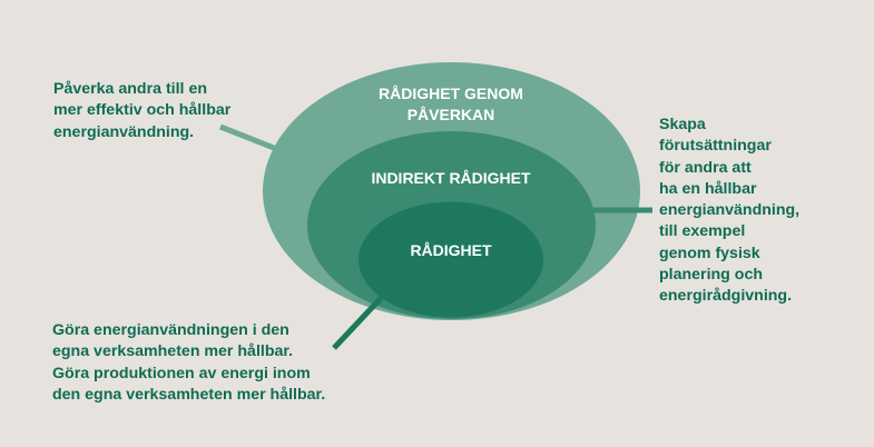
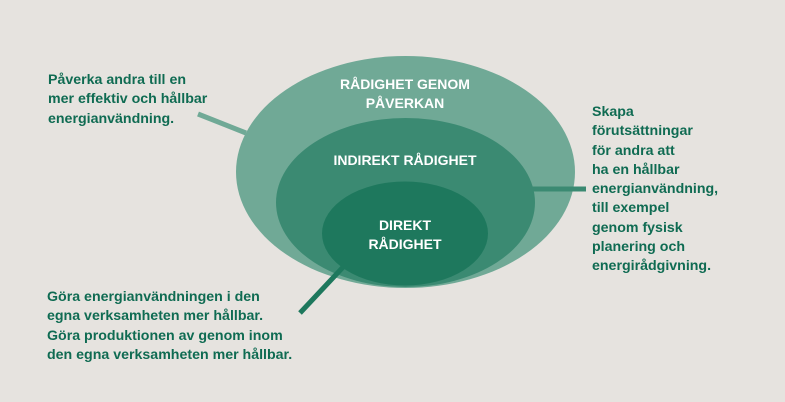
  RÅDIGHET GENOM
  PÅVERKAN
  INDIREKT RÅDIGHET
+ DIREKT
  RÅDIGHET
  Påverka andra till en
  mer effektiv och hållbar
  energianvändning.
  Skapa
  förutsättningar
  för andra att
  ha en hållbar
  energianvändning,
  till exempel
  genom fysisk
  planering och
  energirådgivning.
  Göra energianvändningen i den
  egna verksamheten mer hållbar.
- Göra produktionen av energi inom
+ Göra produktionen av genom inom
  den egna verksamheten mer hållbar.
